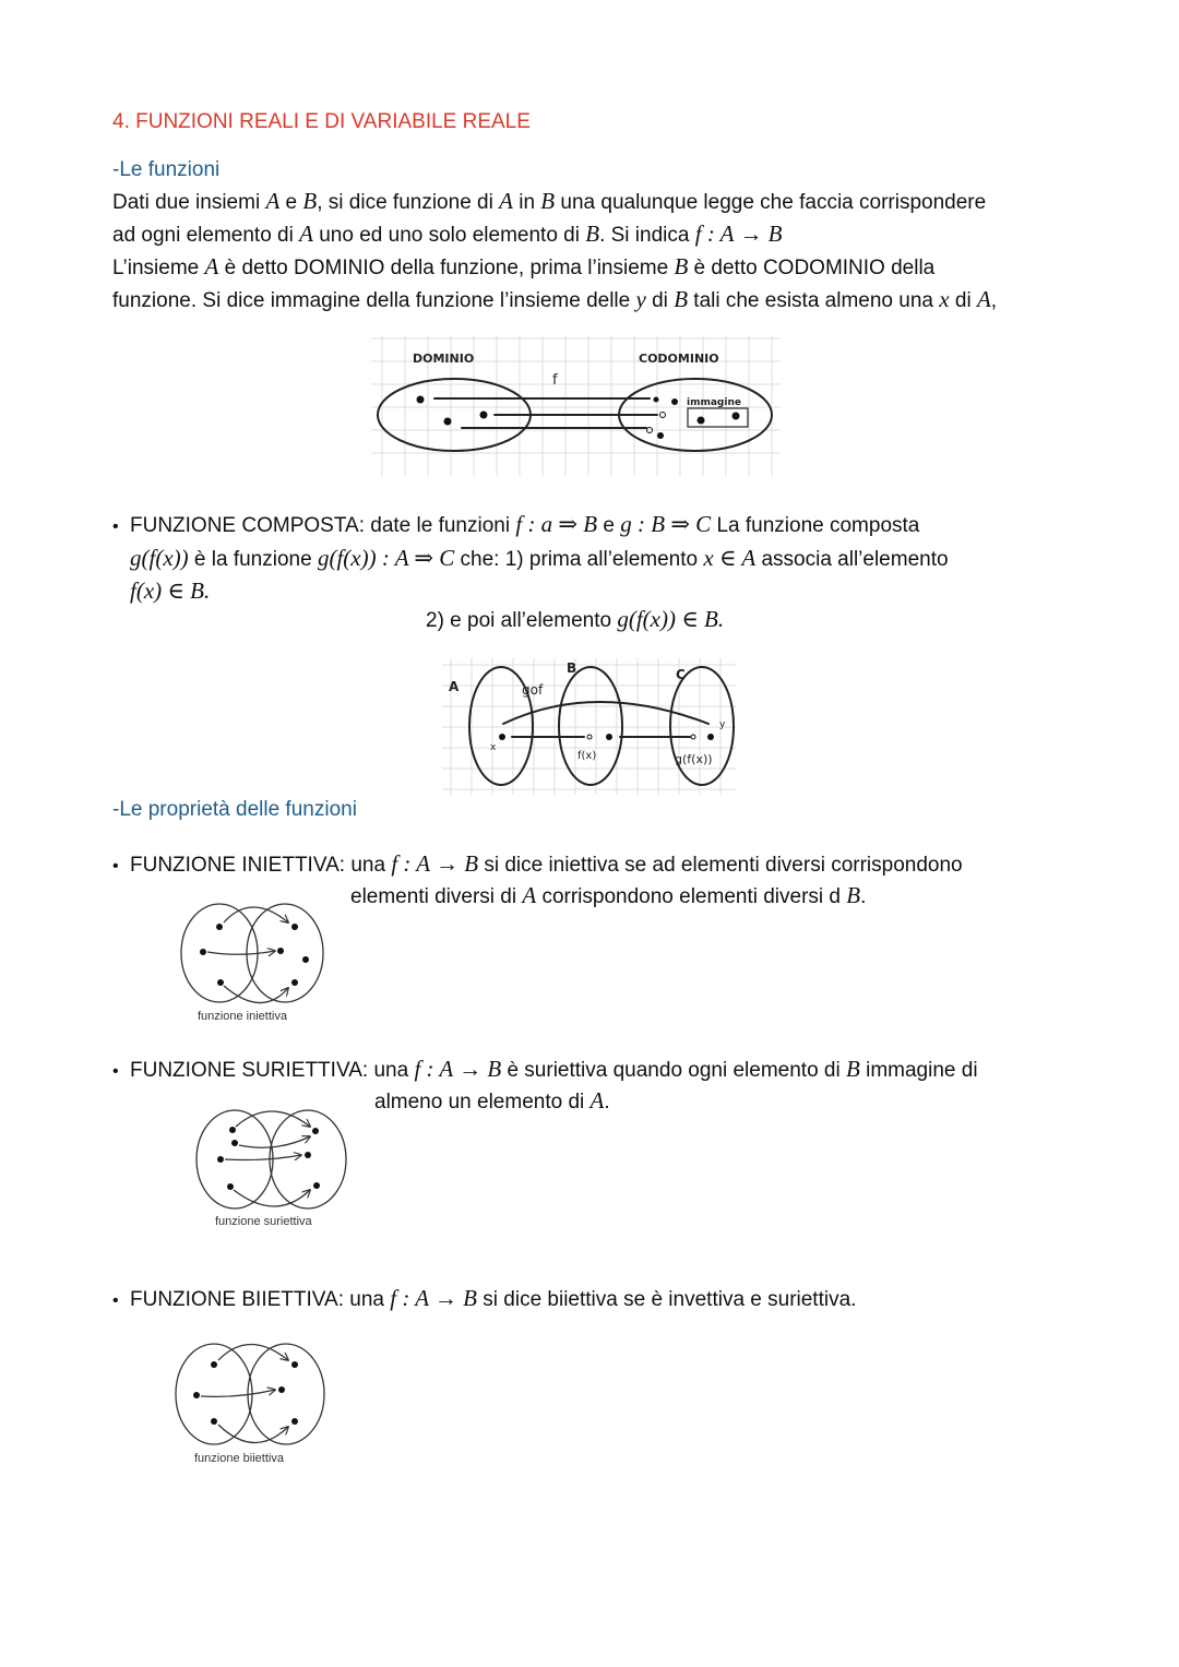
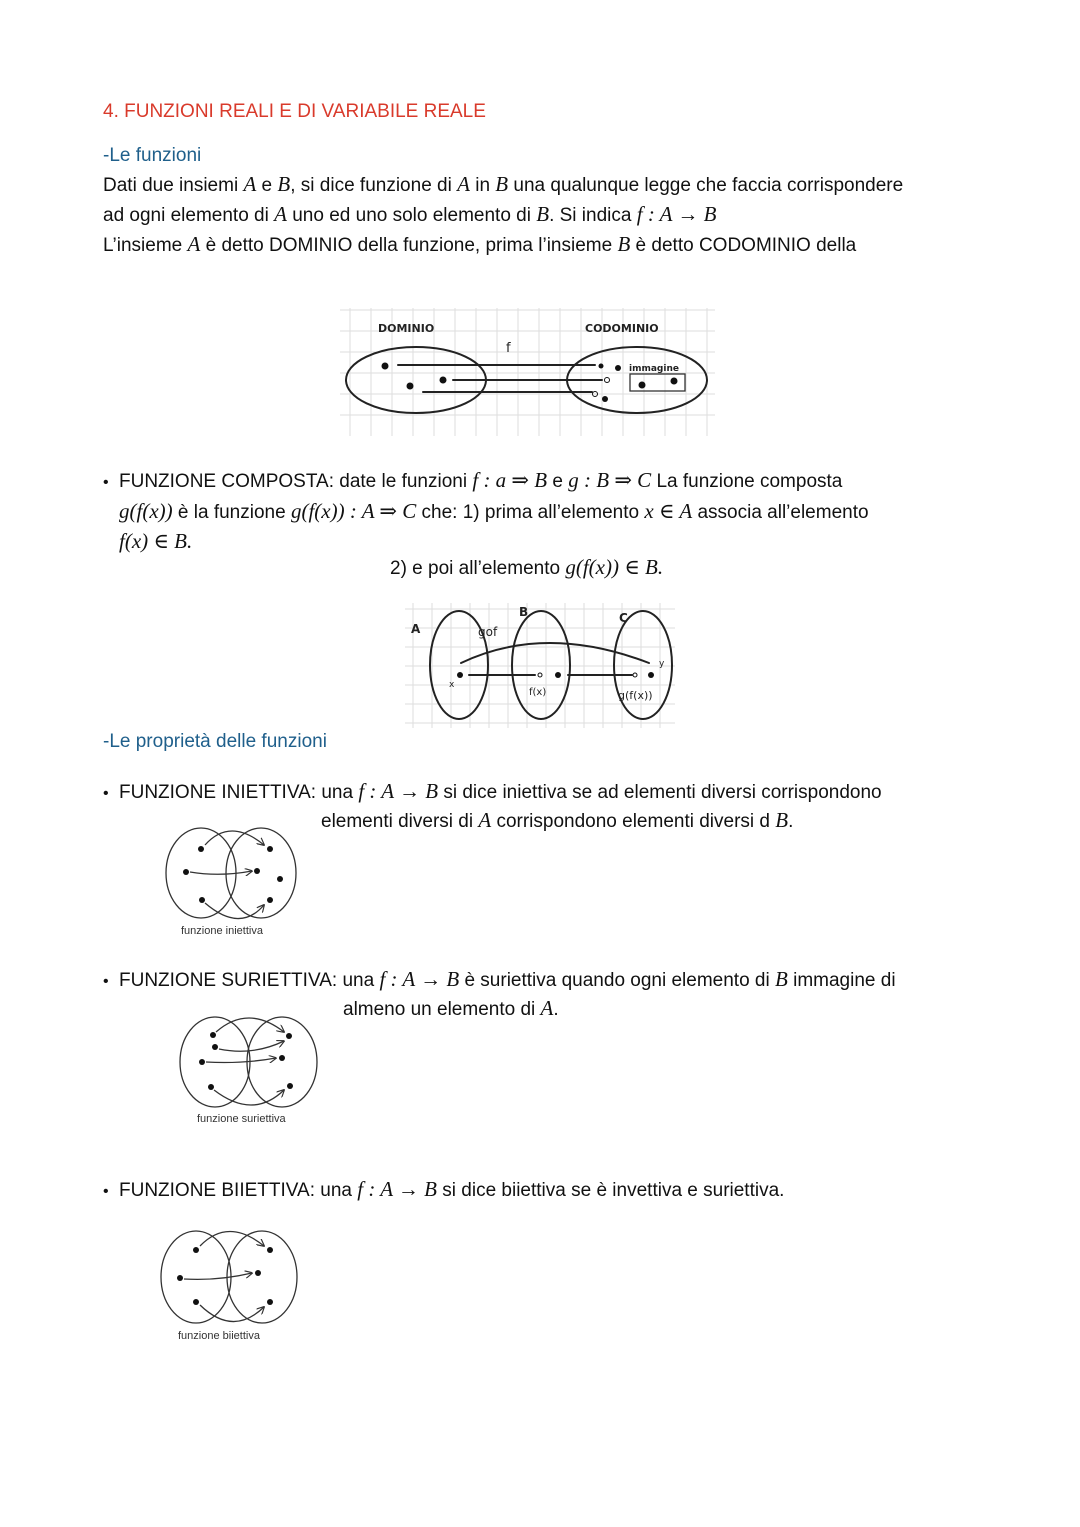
  4. FUNZIONI REALI E DI VARIABILE REALE
  -Le funzioni
  Dati due insiemi A e B, si dice funzione di A in B una qualunque legge che faccia corrispondere
  ad ogni elemento di A uno ed uno solo elemento di B. Si indica f : A → B
  L’insieme A è detto DOMINIO della funzione, prima l’insieme B è detto CODOMINIO della
- funzione. Si dice immagine della funzione l’insieme delle y di B tali che esista almeno una x di A,
  DOMINIO
  CODOMINIO
  f
  immagine
  • FUNZIONE COMPOSTA: date le funzioni f : a ⇒ B e g : B ⇒ C La funzione composta
  g(f(x)) è la funzione g(f(x)) : A ⇒ C che: 1) prima all’elemento x ∈ A associa all’elemento
  f(x) ∈ B.
  2) e poi all’elemento g(f(x)) ∈ B.
  A
  B
  C
  x
  f(x)
  y
  g(f(x))
  -Le proprietà delle funzioni
  • FUNZIONE INIETTIVA: una f : A → B si dice iniettiva se ad elementi diversi corrispondono
  elementi diversi di A corrispondono elementi diversi d B.
  funzione iniettiva
  • FUNZIONE SURIETTIVA: una f : A → B è suriettiva quando ogni elemento di B immagine di
  almeno un elemento di A.
  funzione suriettiva
  • FUNZIONE BIIETTIVA: una f : A → B si dice biiettiva se è invettiva e suriettiva.
  funzione biiettiva
